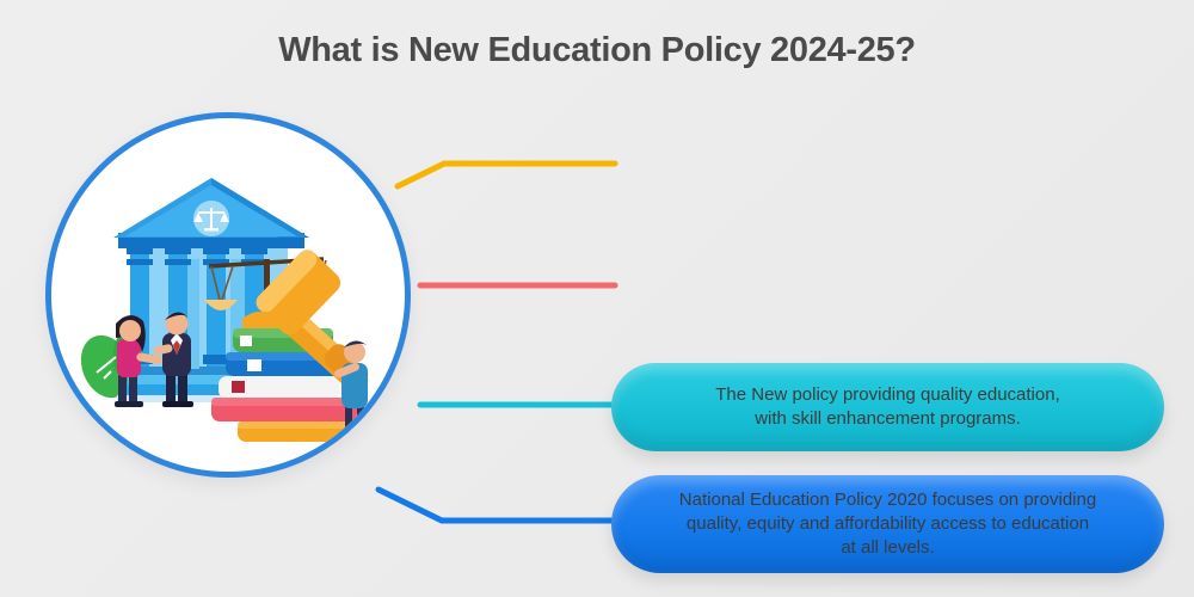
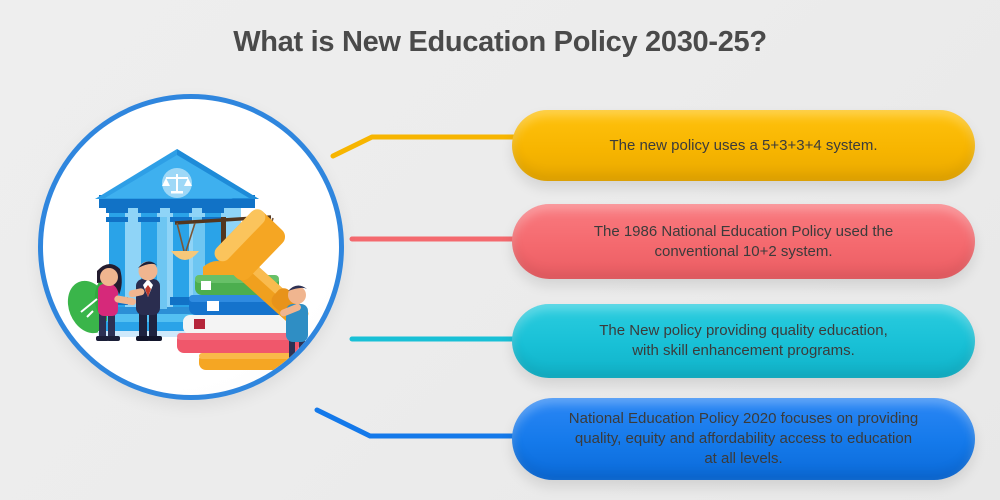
- What is New Education Policy 2024-25?
+ What is New Education Policy 2030-25?
+ The new policy uses a 5+3+3+4 system.
+ The 1986 National Education Policy used the
+ conventional 10+2 system.
  The New policy providing quality education,
  with skill enhancement programs.
  National Education Policy 2020 focuses on providing
  quality, equity and affordability access to education
  at all levels.
